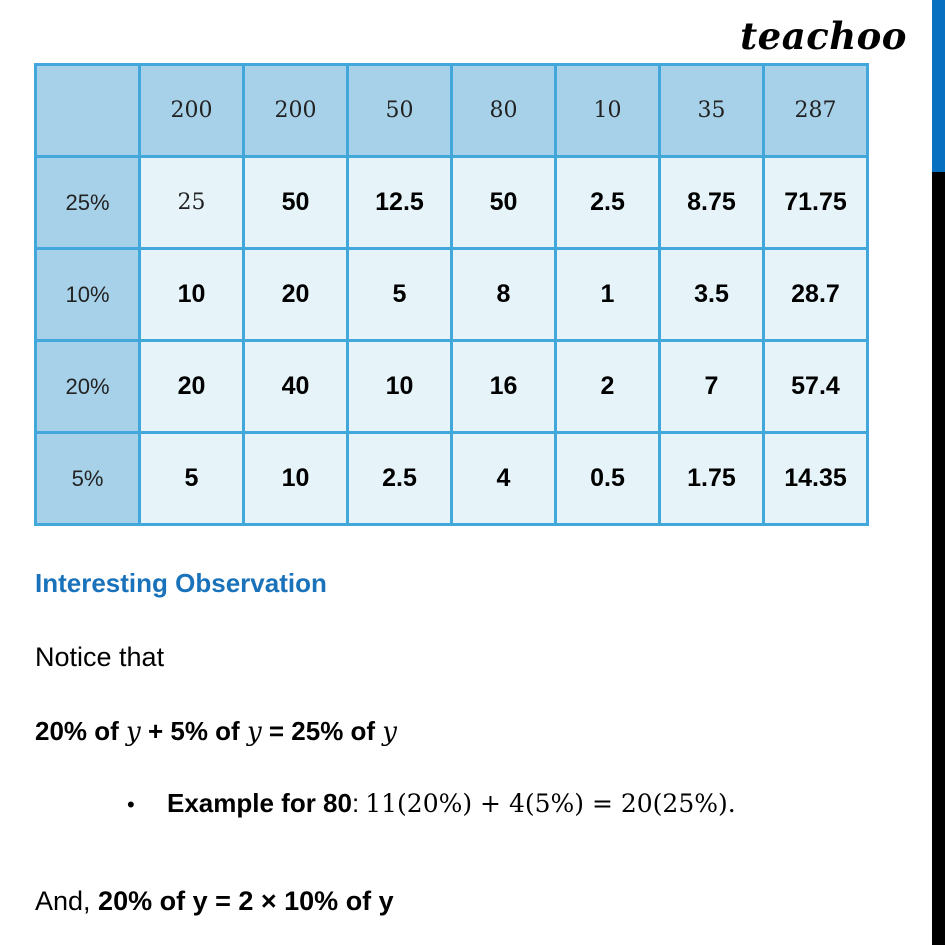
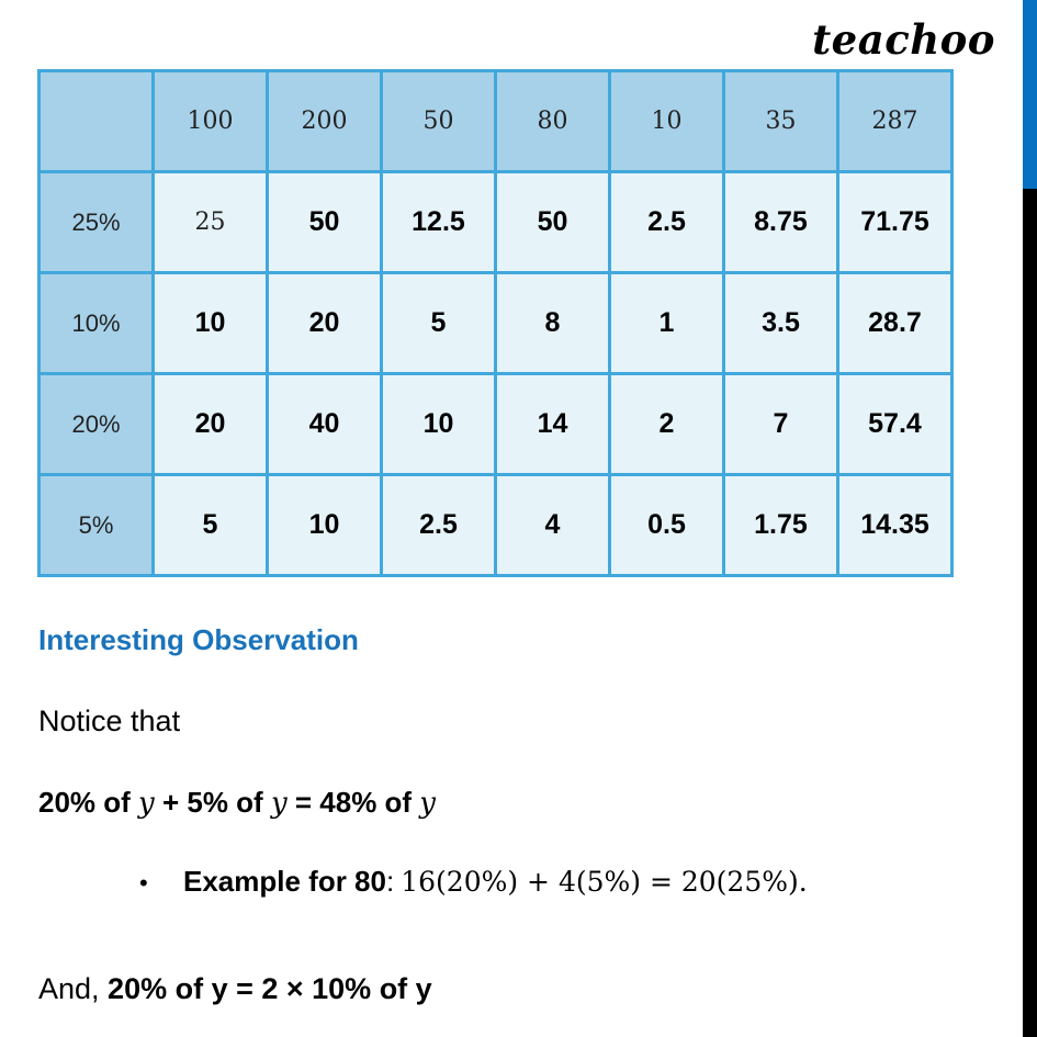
  teachoo
- 	200	200	50	80	10	35	287
+ 	100	200	50	80	10	35	287
  25%	25	50	12.5	50	2.5	8.75	71.75
  10%	10	20	5	8	1	3.5	28.7
- 20%	20	40	10	16	2	7	57.4
+ 20%	20	40	10	14	2	7	57.4
  5%	5	10	2.5	4	0.5	1.75	14.35
  Interesting Observation
  Notice that
- 20% of y + 5% of y = 25% of y
+ 20% of y + 5% of y = 48% of y
  •
  Example for 80
  :
- 11(20%) + 4(5%) = 20(25%).
+ 16(20%) + 4(5%) = 20(25%).
  And, 20% of y = 2 × 10% of y
